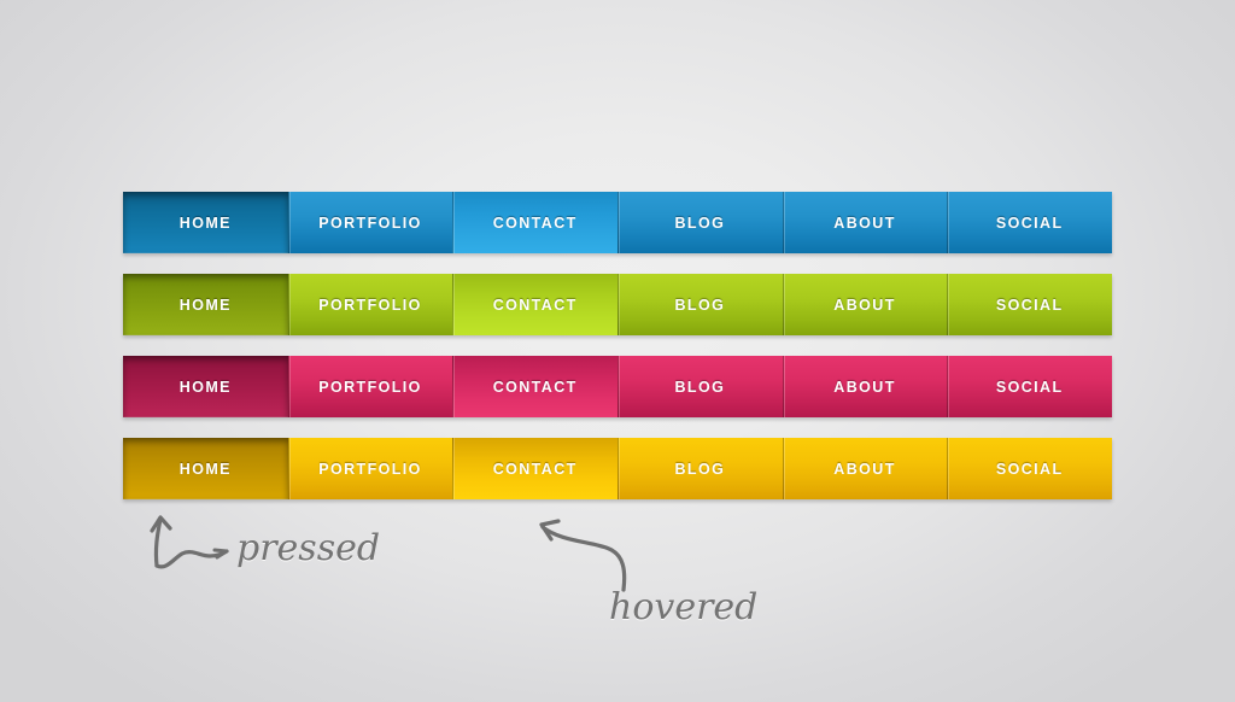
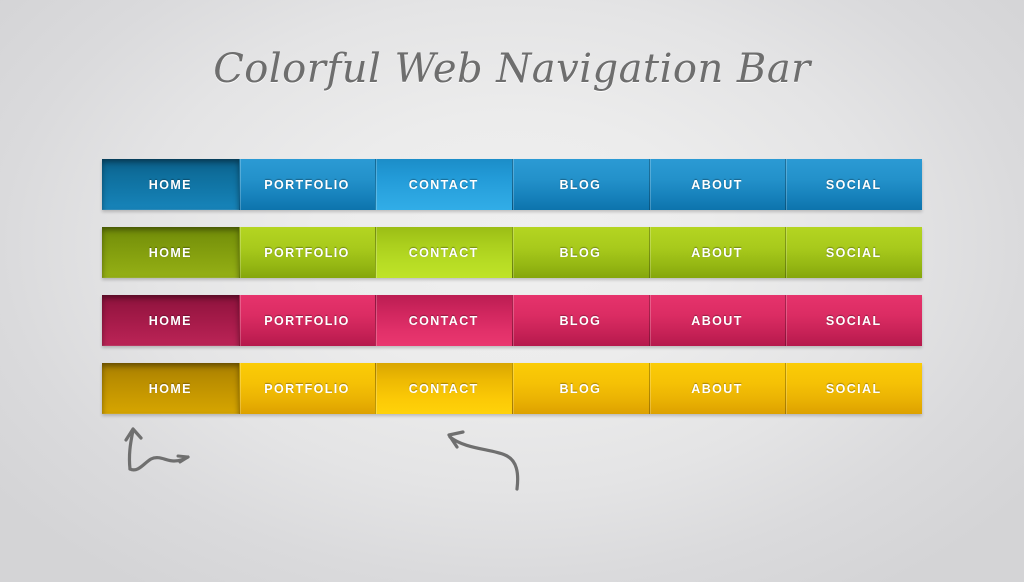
+ Colorful Web Navigation Bar
  HOME
  PORTFOLIO
  CONTACT
  BLOG
  ABOUT
  SOCIAL
  HOME
  PORTFOLIO
  CONTACT
  BLOG
  ABOUT
  SOCIAL
  HOME
  PORTFOLIO
  CONTACT
  BLOG
  ABOUT
  SOCIAL
  HOME
  PORTFOLIO
  CONTACT
  BLOG
  ABOUT
  SOCIAL
- pressed
- hovered
